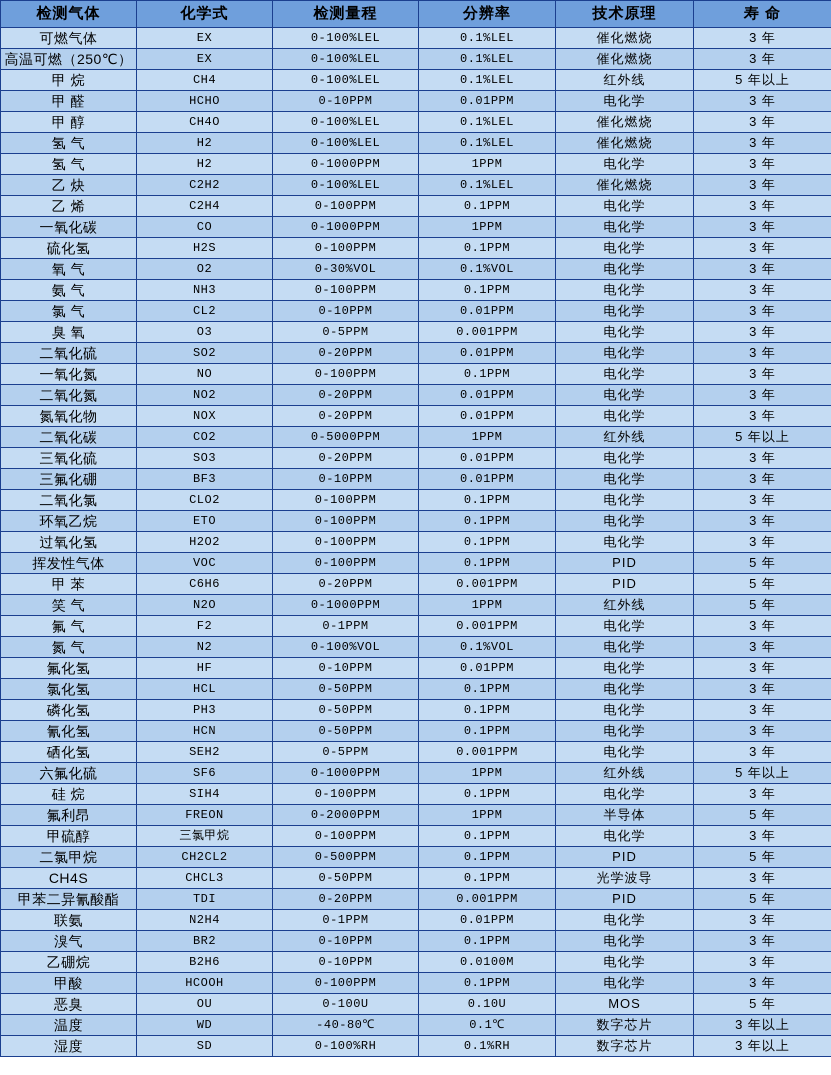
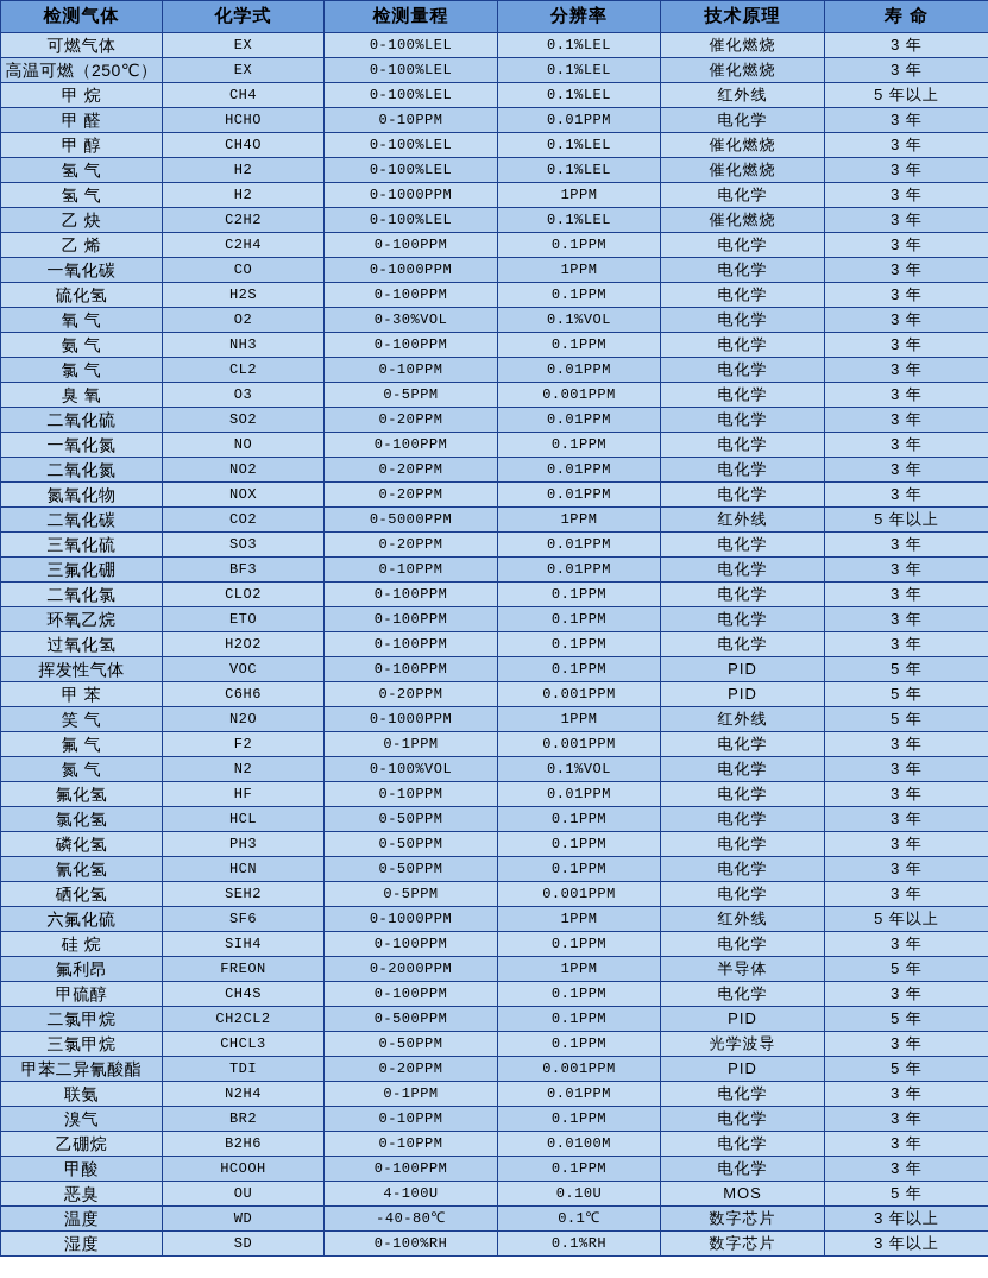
  检测气体	化学式	检测量程	分辨率	技术原理	寿 命
  可燃气体	EX	0-100%LEL	0.1%LEL	催化燃烧	3 年
  高温可燃（250℃）	EX	0-100%LEL	0.1%LEL	催化燃烧	3 年
  甲 烷	CH4	0-100%LEL	0.1%LEL	红外线	5 年以上
  甲 醛	HCHO	0-10PPM	0.01PPM	电化学	3 年
  甲 醇	CH4O	0-100%LEL	0.1%LEL	催化燃烧	3 年
  氢 气	H2	0-100%LEL	0.1%LEL	催化燃烧	3 年
  氢 气	H2	0-1000PPM	1PPM	电化学	3 年
  乙 炔	C2H2	0-100%LEL	0.1%LEL	催化燃烧	3 年
  乙 烯	C2H4	0-100PPM	0.1PPM	电化学	3 年
  一氧化碳	CO	0-1000PPM	1PPM	电化学	3 年
  硫化氢	H2S	0-100PPM	0.1PPM	电化学	3 年
  氧 气	O2	0-30%VOL	0.1%VOL	电化学	3 年
  氨 气	NH3	0-100PPM	0.1PPM	电化学	3 年
  氯 气	CL2	0-10PPM	0.01PPM	电化学	3 年
  臭 氧	O3	0-5PPM	0.001PPM	电化学	3 年
  二氧化硫	SO2	0-20PPM	0.01PPM	电化学	3 年
  一氧化氮	NO	0-100PPM	0.1PPM	电化学	3 年
  二氧化氮	NO2	0-20PPM	0.01PPM	电化学	3 年
  氮氧化物	NOX	0-20PPM	0.01PPM	电化学	3 年
  二氧化碳	CO2	0-5000PPM	1PPM	红外线	5 年以上
  三氧化硫	SO3	0-20PPM	0.01PPM	电化学	3 年
  三氟化硼	BF3	0-10PPM	0.01PPM	电化学	3 年
  二氧化氯	CLO2	0-100PPM	0.1PPM	电化学	3 年
  环氧乙烷	ETO	0-100PPM	0.1PPM	电化学	3 年
  过氧化氢	H2O2	0-100PPM	0.1PPM	电化学	3 年
  挥发性气体	VOC	0-100PPM	0.1PPM	PID	5 年
  甲 苯	C6H6	0-20PPM	0.001PPM	PID	5 年
  笑 气	N2O	0-1000PPM	1PPM	红外线	5 年
  氟 气	F2	0-1PPM	0.001PPM	电化学	3 年
  氮 气	N2	0-100%VOL	0.1%VOL	电化学	3 年
  氟化氢	HF	0-10PPM	0.01PPM	电化学	3 年
  氯化氢	HCL	0-50PPM	0.1PPM	电化学	3 年
  磷化氢	PH3	0-50PPM	0.1PPM	电化学	3 年
  氰化氢	HCN	0-50PPM	0.1PPM	电化学	3 年
  硒化氢	SEH2	0-5PPM	0.001PPM	电化学	3 年
  六氟化硫	SF6	0-1000PPM	1PPM	红外线	5 年以上
  硅 烷	SIH4	0-100PPM	0.1PPM	电化学	3 年
  氟利昂	FREON	0-2000PPM	1PPM	半导体	5 年
- 甲硫醇	三氯甲烷	0-100PPM	0.1PPM	电化学	3 年
+ 甲硫醇	CH4S	0-100PPM	0.1PPM	电化学	3 年
  二氯甲烷	CH2CL2	0-500PPM	0.1PPM	PID	5 年
- CH4S	CHCL3	0-50PPM	0.1PPM	光学波导	3 年
+ 三氯甲烷	CHCL3	0-50PPM	0.1PPM	光学波导	3 年
  甲苯二异氰酸酯	TDI	0-20PPM	0.001PPM	PID	5 年
  联氨	N2H4	0-1PPM	0.01PPM	电化学	3 年
  溴气	BR2	0-10PPM	0.1PPM	电化学	3 年
  乙硼烷	B2H6	0-10PPM	0.0100M	电化学	3 年
  甲酸	HCOOH	0-100PPM	0.1PPM	电化学	3 年
- 恶臭	OU	0-100U	0.10U	MOS	5 年
+ 恶臭	OU	4-100U	0.10U	MOS	5 年
  温度	WD	-40-80℃	0.1℃	数字芯片	3 年以上
  湿度	SD	0-100%RH	0.1%RH	数字芯片	3 年以上
